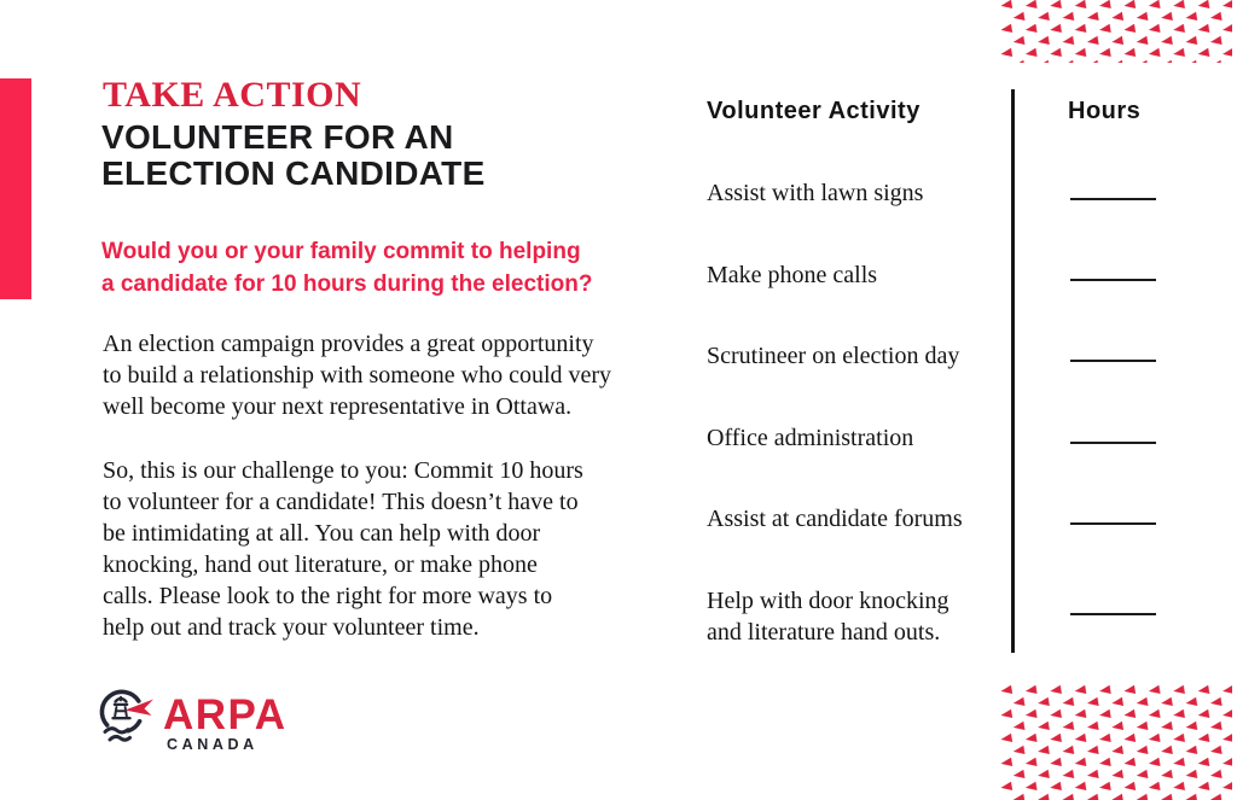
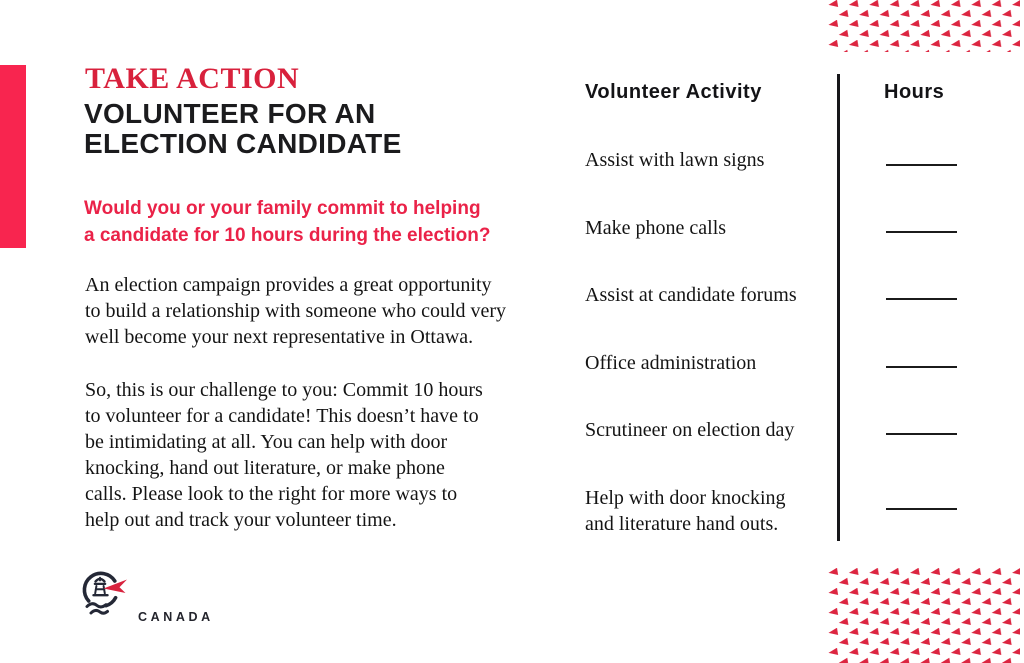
  TAKE ACTION
  VOLUNTEER FOR AN
  ELECTION CANDIDATE
  Would you or your family commit to helping
  a candidate for 10 hours during the election?
  An election campaign provides a great opportunity
  to build a relationship with someone who could very
  well become your next representative in Ottawa.
  So, this is our challenge to you: Commit 10 hours
  to volunteer for a candidate! This doesn’t have to
  be intimidating at all. You can help with door
  knocking, hand out literature, or make phone
  calls. Please look to the right for more ways to
  help out and track your volunteer time.
  Volunteer Activity
  Hours
  Assist with lawn signs
  Make phone calls
- Scrutineer on election day
+ Assist at candidate forums
  Office administration
- Assist at candidate forums
+ Scrutineer on election day
  Help with door knocking
  and literature hand outs.
- ARPA
  CANADA
